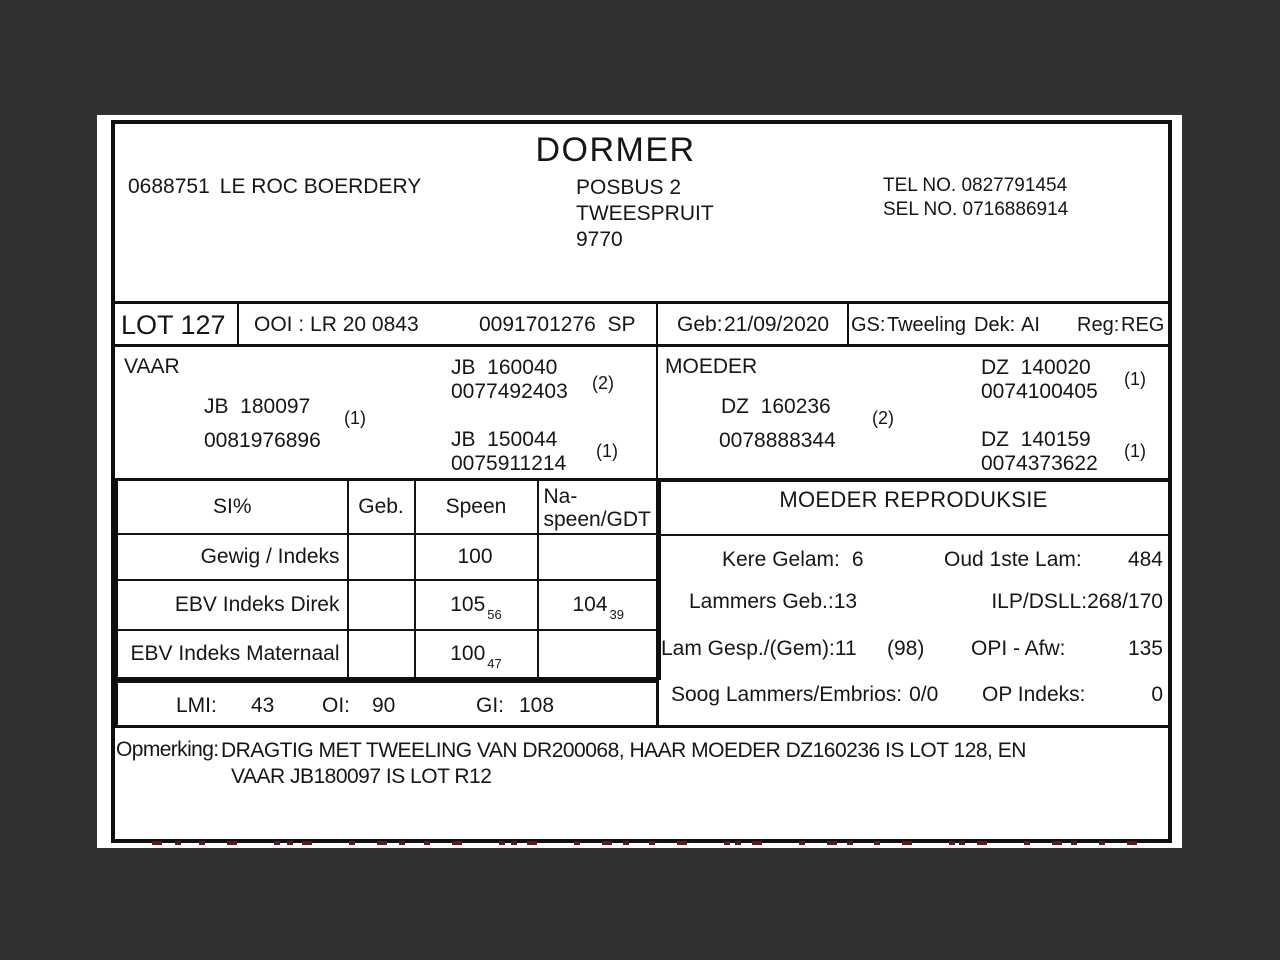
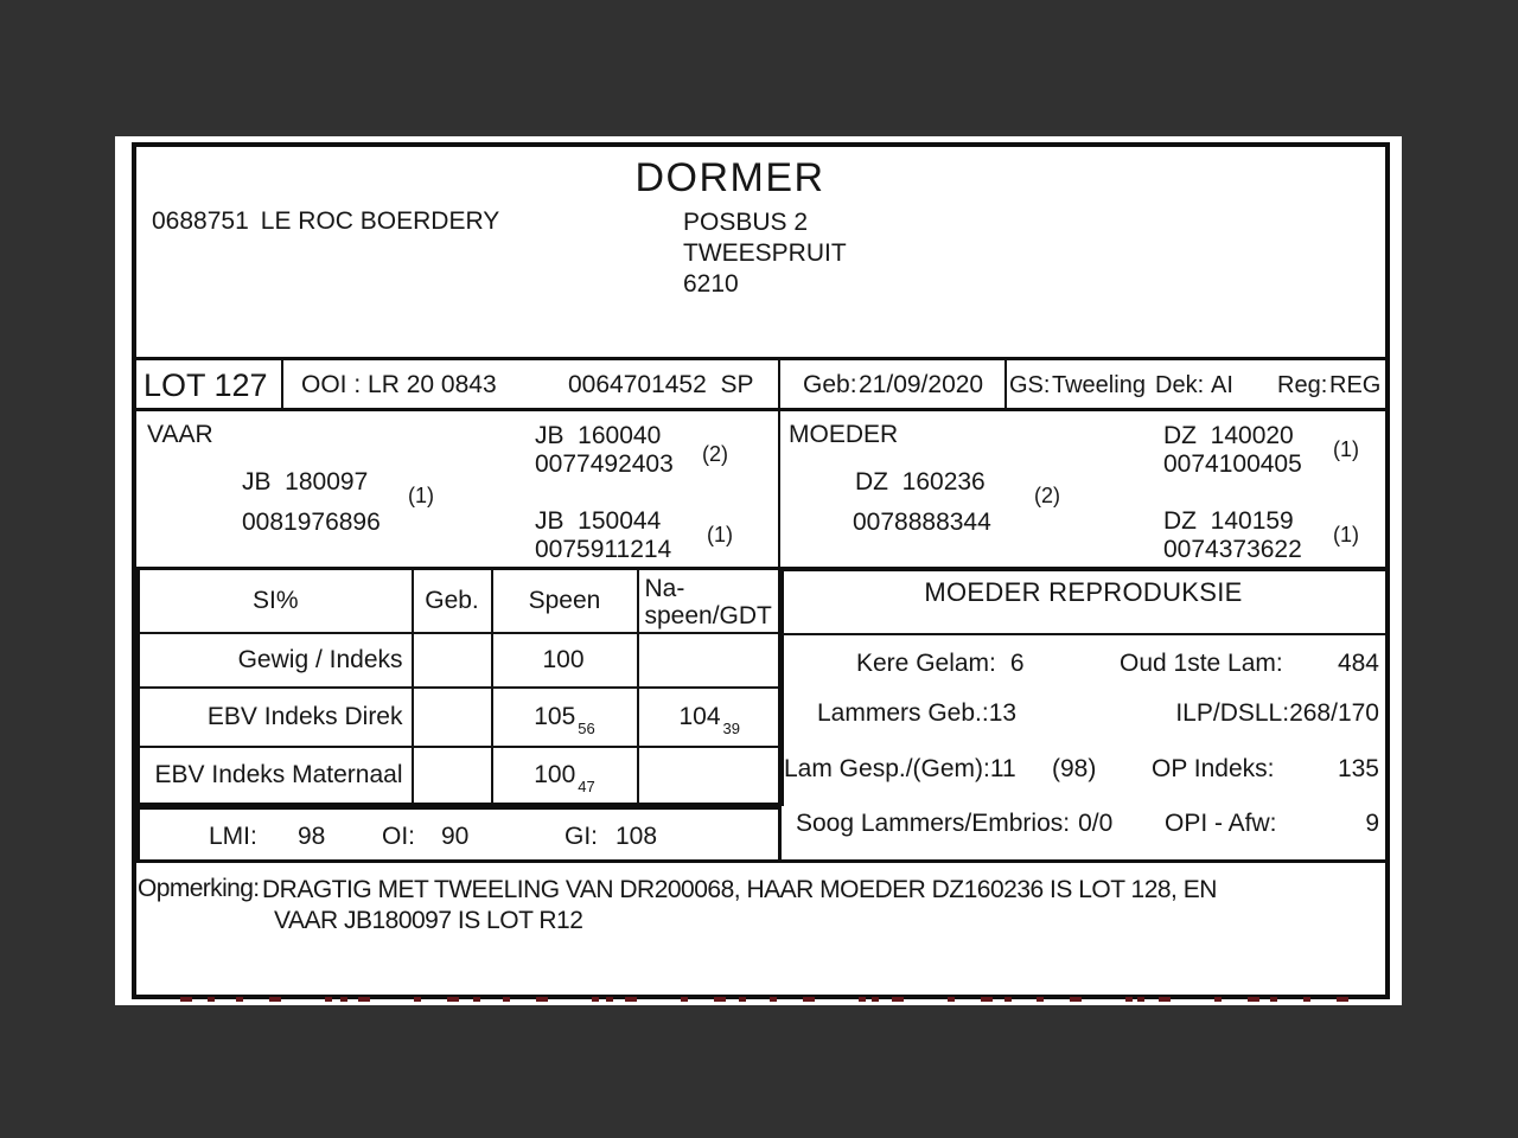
  DORMER
  0688751 LE ROC BOERDERY
  POSBUS 2
  TWEESPRUIT
- 9770
+ 6210
- TEL NO. 0827791454
- SEL NO. 0716886914
  LOT 127
  OOI : LR 20 0843
- 0091701276 SP
+ 0064701452 SP
  Geb:
  21/09/2020
  GS:
  Tweeling
  Dek:
  AI
  Reg:
  REG
  VAAR
  JB 180097
  0081976896
  (1)
  JB 160040
  0077492403
  (2)
  JB 150044
  0075911214
  (1)
  MOEDER
  DZ 160236
  0078888344
  (2)
  DZ 140020
  0074100405
  (1)
  DZ 140159
  0074373622
  (1)
  SI%	Geb.	Speen	Na-speen/GDT
  Gewig / Indeks		100
  EBV Indeks Direk		105 56	104 39
  EBV Indeks Maternaal		100 47
  LMI:
- 43
+ 98
  OI:
  90
  GI:
  108
  MOEDER REPRODUKSIE
  Kere Gelam:
  6
  Oud 1ste Lam:
  484
  Lammers Geb.:
  13
  ILP/DSLL:268/170
  Lam Gesp./(Gem):
  11
  (98)
- OPI - Afw:
+ OP Indeks:
  135
  Soog Lammers/Embrios:
  0/0
- OP Indeks:
+ OPI - Afw:
- 0
+ 9
  Opmerking:
  DRAGTIG MET TWEELING VAN DR200068, HAAR MOEDER DZ160236 IS LOT 128, EN
  VAAR JB180097 IS LOT R12
